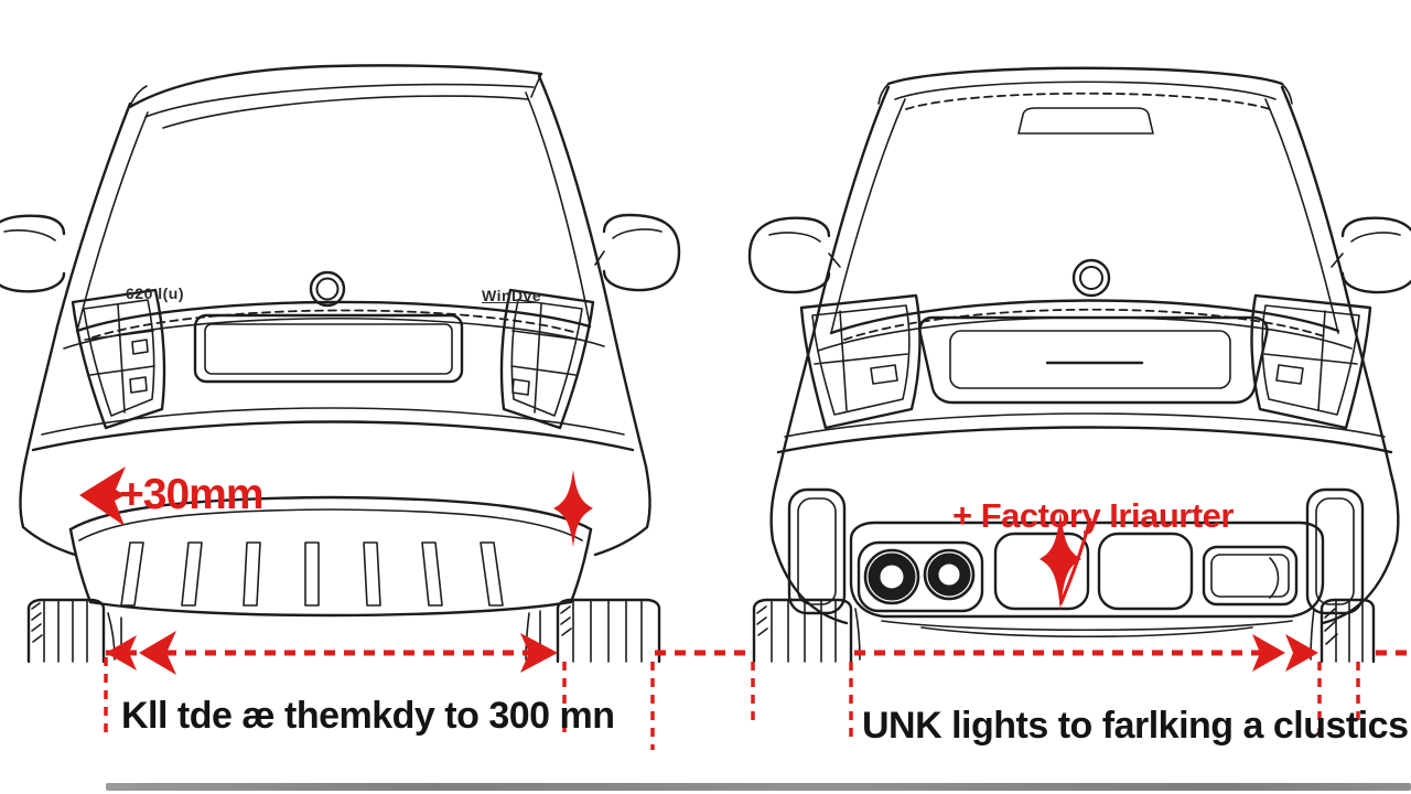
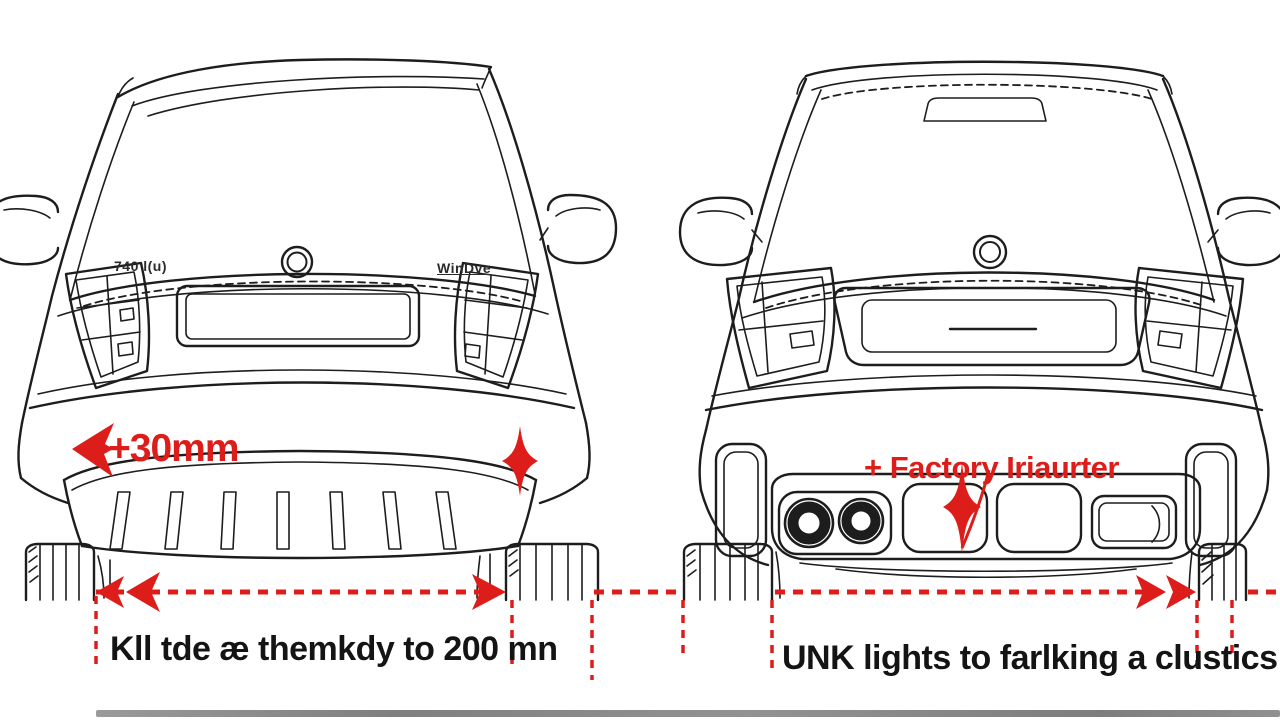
- 620 l(u)
+ 740 l(u)
  WinDve
  +30mm
  + Factory Iriaurter
- Kll tde æ themkdy to 300 mn
+ Kll tde æ themkdy to 200 mn
  UNK lights to farlking a clustics
